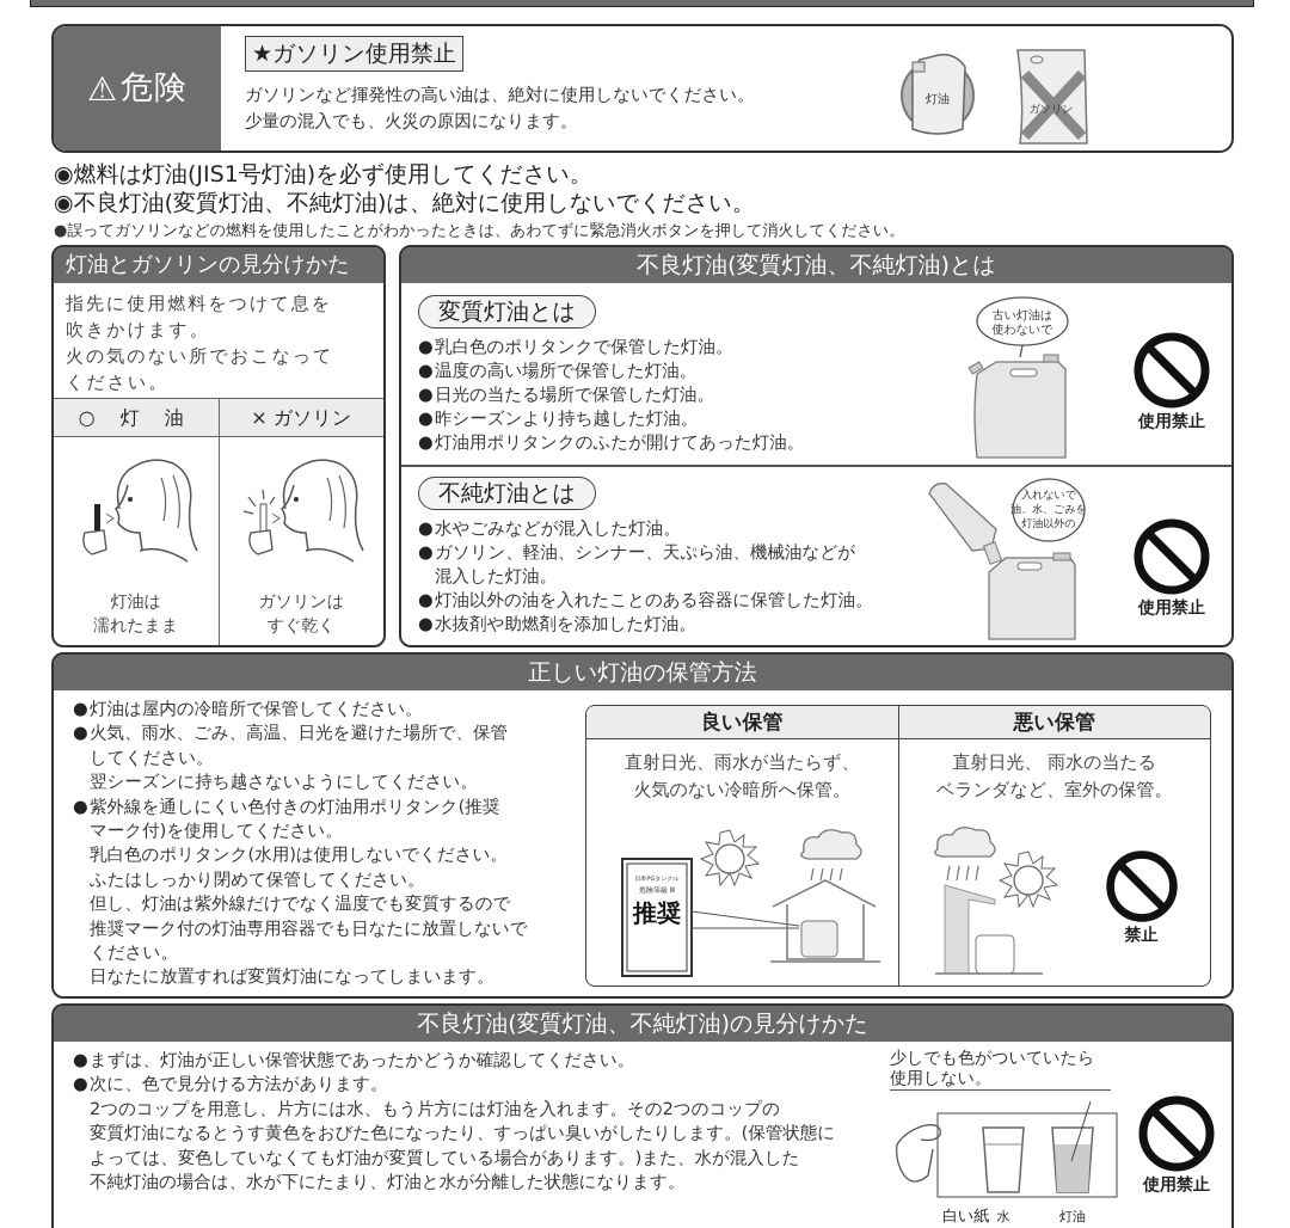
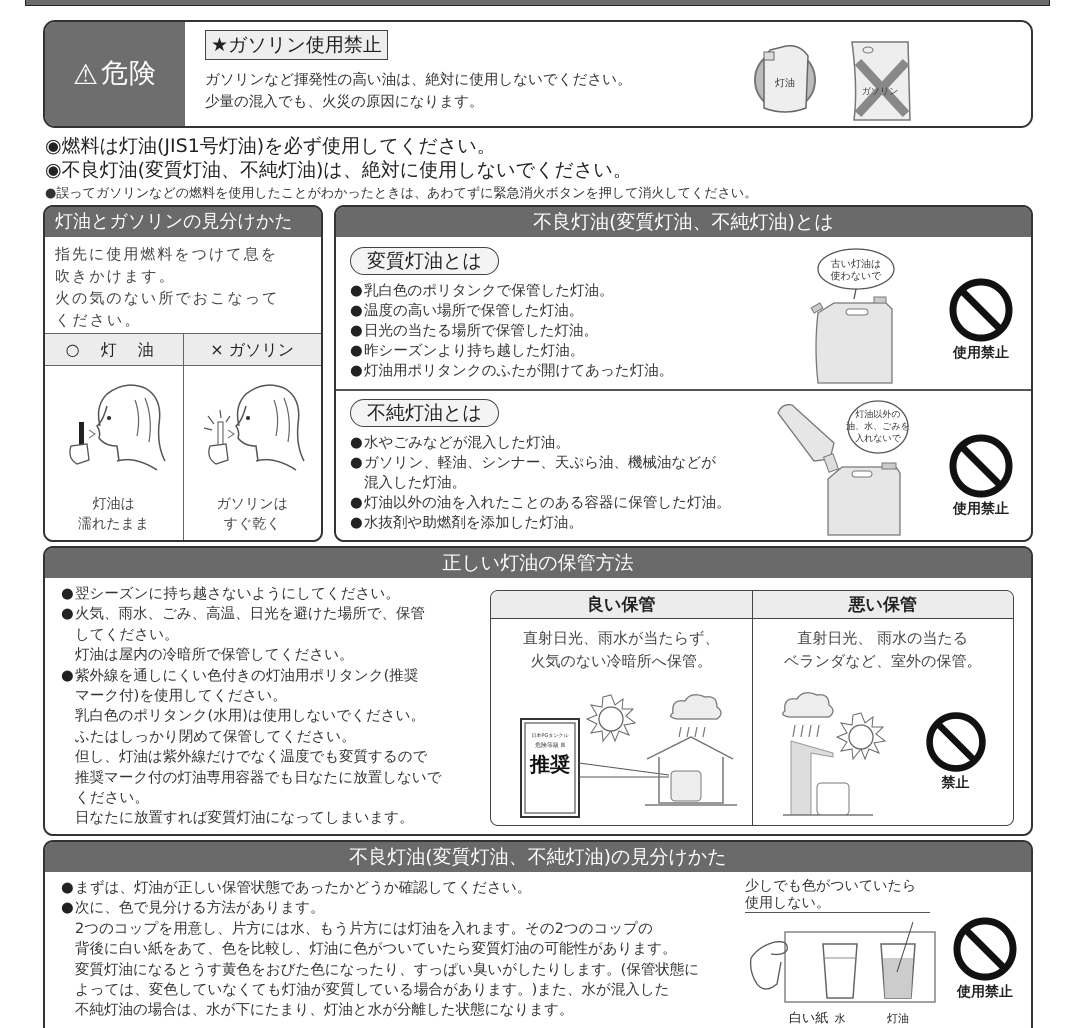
  ⚠
  危険
  ★ガソリン使用禁止
  ガソリンなど揮発性の高い油は、絶対に使用しないでください。
  少量の混入でも、火災の原因になります。
  灯油
  ガソリン
  ◉燃料は灯油(JIS1号灯油)を必ず使用してください。
  ◉不良灯油(変質灯油、不純灯油)は、絶対に使用しないでください。
  ●誤ってガソリンなどの燃料を使用したことがわかったときは、あわてずに緊急消火ボタンを押して消火してください。
  灯油とガソリンの見分けかた
  指先に使用燃料をつけて息を
  吹きかけます。
  火の気のない所でおこなって
  ください。
  ○ 灯 油
  × ガソリン
  灯油は
  濡れたまま
  ガソリンは
  すぐ乾く
  不良灯油(変質灯油、不純灯油)とは
  変質灯油とは
  乳白色のポリタンクで保管した灯油。
  温度の高い場所で保管した灯油。
  日光の当たる場所で保管した灯油。
  昨シーズンより持ち越した灯油。
  灯油用ポリタンクのふたが開けてあった灯油。
  古い灯油は
  使わないで
  使用禁止
  不純灯油とは
  水やごみなどが混入した灯油。
  ガソリン、軽油、シンナー、天ぷら油、機械油などが
  混入した灯油。
  灯油以外の油を入れたことのある容器に保管した灯油。
  水抜剤や助燃剤を添加した灯油。
- 入れないで
+ 灯油以外の
  油、水、ごみを
- 灯油以外の
+ 入れないで
  使用禁止
  正しい灯油の保管方法
- 灯油は屋内の冷暗所で保管してください。
+ 翌シーズンに持ち越さないようにしてください。
  火気、雨水、ごみ、高温、日光を避けた場所で、保管
  してください。
- 翌シーズンに持ち越さないようにしてください。
+ 灯油は屋内の冷暗所で保管してください。
  紫外線を通しにくい色付きの灯油用ポリタンク(推奨
  マーク付)を使用してください。
  乳白色のポリタンク(水用)は使用しないでください。
  ふたはしっかり閉めて保管してください。
  但し、灯油は紫外線だけでなく温度でも変質するので
  推奨マーク付の灯油専用容器でも日なたに放置しないで
  ください。
  日なたに放置すれば変質灯油になってしまいます。
  良い保管
  直射日光、雨水が当たらず、
  火気のない冷暗所へ保管。
  推奨
  悪い保管
  直射日光、 雨水の当たる
  ベランダなど、室外の保管。
  禁止
  不良灯油(変質灯油、不純灯油)の見分けかた
  まずは、灯油が正しい保管状態であったかどうか確認してください。
  次に、色で見分ける方法があります。
  2つのコップを用意し、片方には水、もう片方には灯油を入れます。その2つのコップの
+ 背後に白い紙をあて、色を比較し、灯油に色がついていたら変質灯油の可能性があります。
  変質灯油になるとうす黄色をおびた色になったり、すっぱい臭いがしたりします。(保管状態に
  よっては、変色していなくても灯油が変質している場合があります。)また、水が混入した
  不純灯油の場合は、水が下にたまり、灯油と水が分離した状態になります。
  少しでも色がついていたら
  使用しない。
  白い紙
  水
  灯油
  使用禁止
